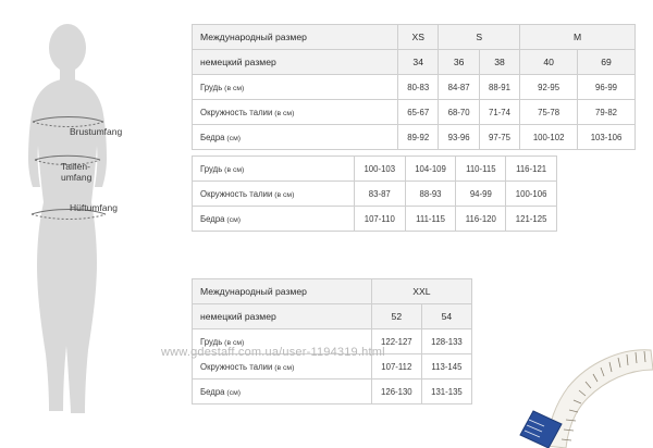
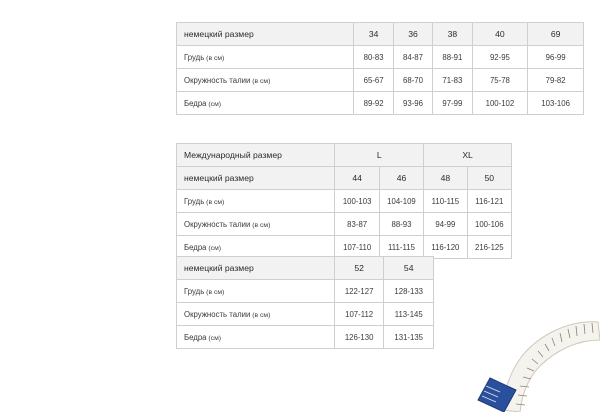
- Brustumfang
- Taillen-
- umfang
- Hüftumfang
- Международный размер	XS	S	M
  немецкий размер	34	36	38	40	69
  Грудь	80-83	84-87	88-91	92-95	96-99
- Окружность талии	65-67	68-70	71-74	75-78	79-82
+ Окружность талии	65-67	68-70	71-83	75-78	79-82
- Бедра	89-92	93-96	97-75	100-102	103-106
+ Бедра	89-92	93-96	97-99	100-102	103-106
+ Международный размер	L	XL
+ немецкий размер	44	46	48	50
  Грудь	100-103	104-109	110-115	116-121
  Окружность талии	83-87	88-93	94-99	100-106
- Бедра	107-110	111-115	116-120	121-125
+ Бедра	107-110	111-115	116-120	216-125
- Международный размер	XXL
  немецкий размер	52	54
  Грудь	122-127	128-133
  Окружность талии	107-112	113-145
  Бедра	126-130	131-135
- www.gdestaff.com.ua/user-1194319.html
